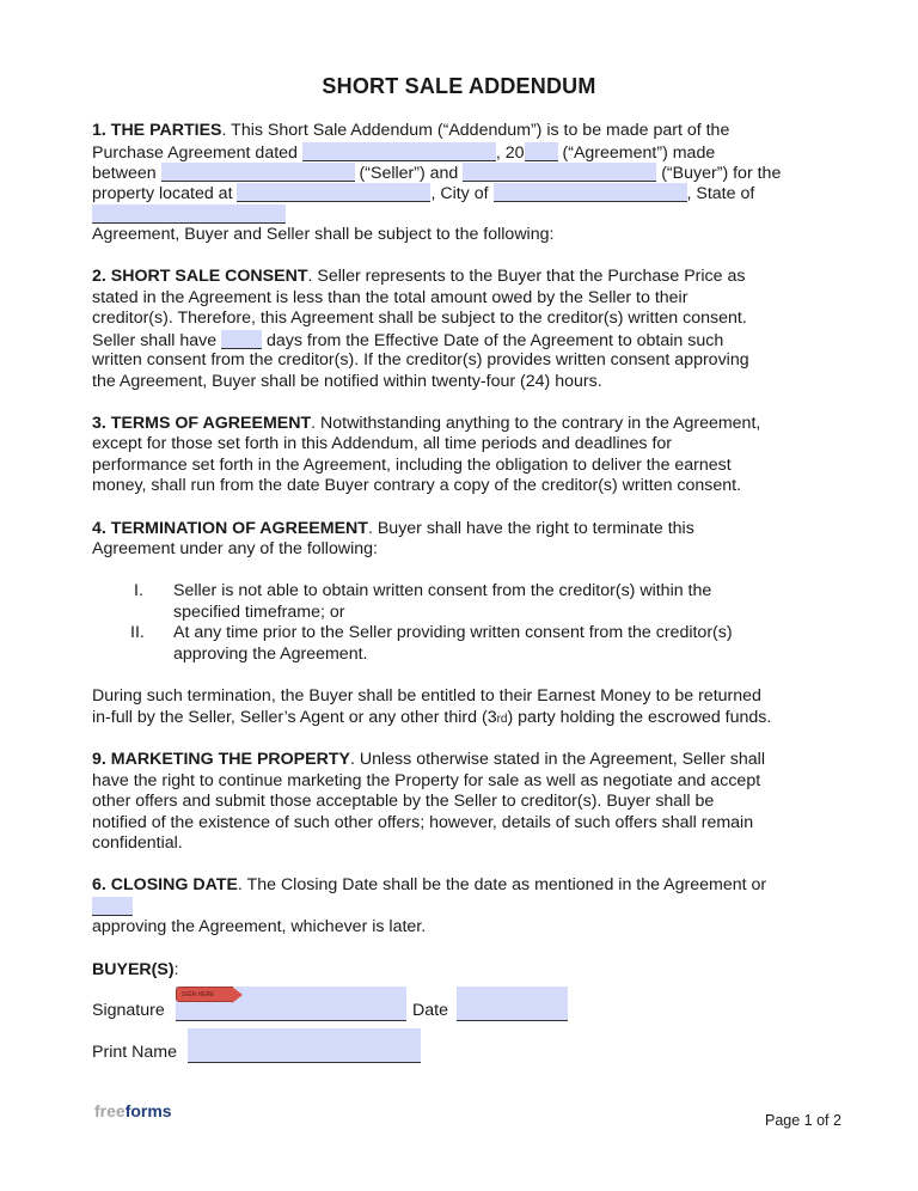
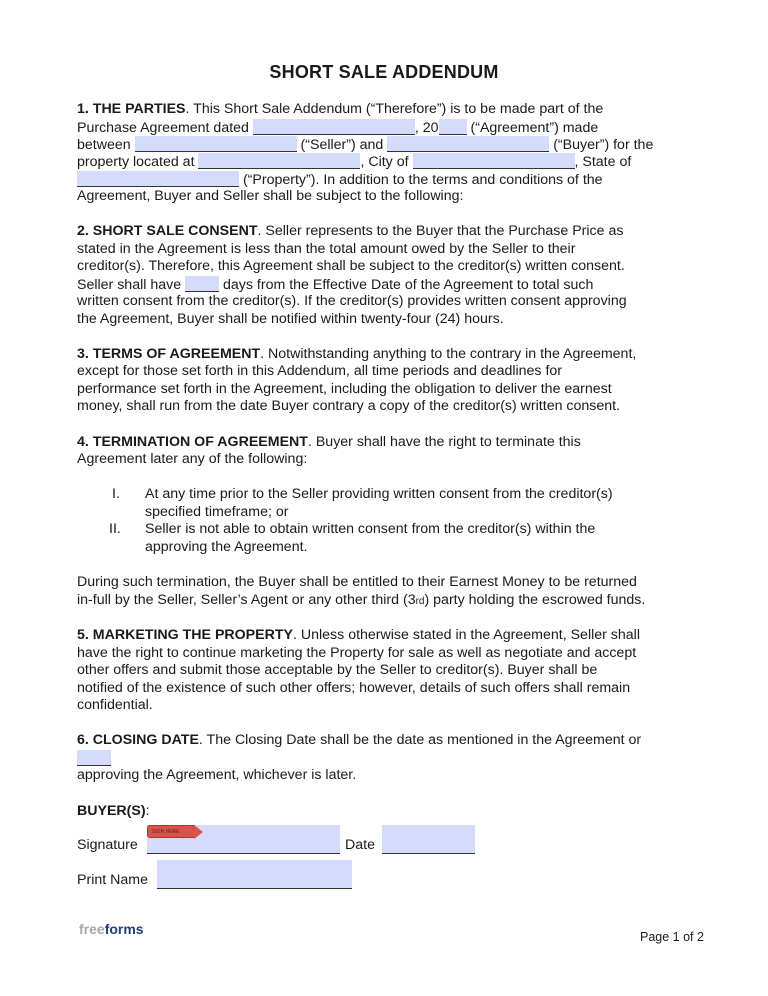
  SHORT SALE ADDENDUM
- 1. THE PARTIES. This Short Sale Addendum (“Addendum”) is to be made part of the
+ 1. THE PARTIES. This Short Sale Addendum (“Therefore”) is to be made part of the
  Purchase Agreement dated , 20 (“Agreement”) made
  between (“Seller”) and (“Buyer”) for the
  property located at , City of , State of
+ (“Property”). In addition to the terms and conditions of the
  Agreement, Buyer and Seller shall be subject to the following:
  2. SHORT SALE CONSENT. Seller represents to the Buyer that the Purchase Price as
  stated in the Agreement is less than the total amount owed by the Seller to their
  creditor(s). Therefore, this Agreement shall be subject to the creditor(s) written consent.
- Seller shall have days from the Effective Date of the Agreement to obtain such
+ Seller shall have days from the Effective Date of the Agreement to total such
  written consent from the creditor(s). If the creditor(s) provides written consent approving
  the Agreement, Buyer shall be notified within twenty-four (24) hours.
  3. TERMS OF AGREEMENT. Notwithstanding anything to the contrary in the Agreement,
  except for those set forth in this Addendum, all time periods and deadlines for
  performance set forth in the Agreement, including the obligation to deliver the earnest
  money, shall run from the date Buyer contrary a copy of the creditor(s) written consent.
  4. TERMINATION OF AGREEMENT. Buyer shall have the right to terminate this
- Agreement under any of the following:
+ Agreement later any of the following:
  I.
- Seller is not able to obtain written consent from the creditor(s) within the
+ At any time prior to the Seller providing written consent from the creditor(s)
  specified timeframe; or
  II.
- At any time prior to the Seller providing written consent from the creditor(s)
+ Seller is not able to obtain written consent from the creditor(s) within the
  approving the Agreement.
  During such termination, the Buyer shall be entitled to their Earnest Money to be returned
  in-full by the Seller, Seller’s Agent or any other third (3rd) party holding the escrowed funds.
- 9. MARKETING THE PROPERTY. Unless otherwise stated in the Agreement, Seller shall
+ 5. MARKETING THE PROPERTY. Unless otherwise stated in the Agreement, Seller shall
  have the right to continue marketing the Property for sale as well as negotiate and accept
  other offers and submit those acceptable by the Seller to creditor(s). Buyer shall be
  notified of the existence of such other offers; however, details of such offers shall remain
  confidential.
  6. CLOSING DATE. The Closing Date shall be the date as mentioned in the Agreement or
  approving the Agreement, whichever is later.
  BUYER(S):
  Signature
  Date
  Print Name
  freeforms
  Page 1 of 2
